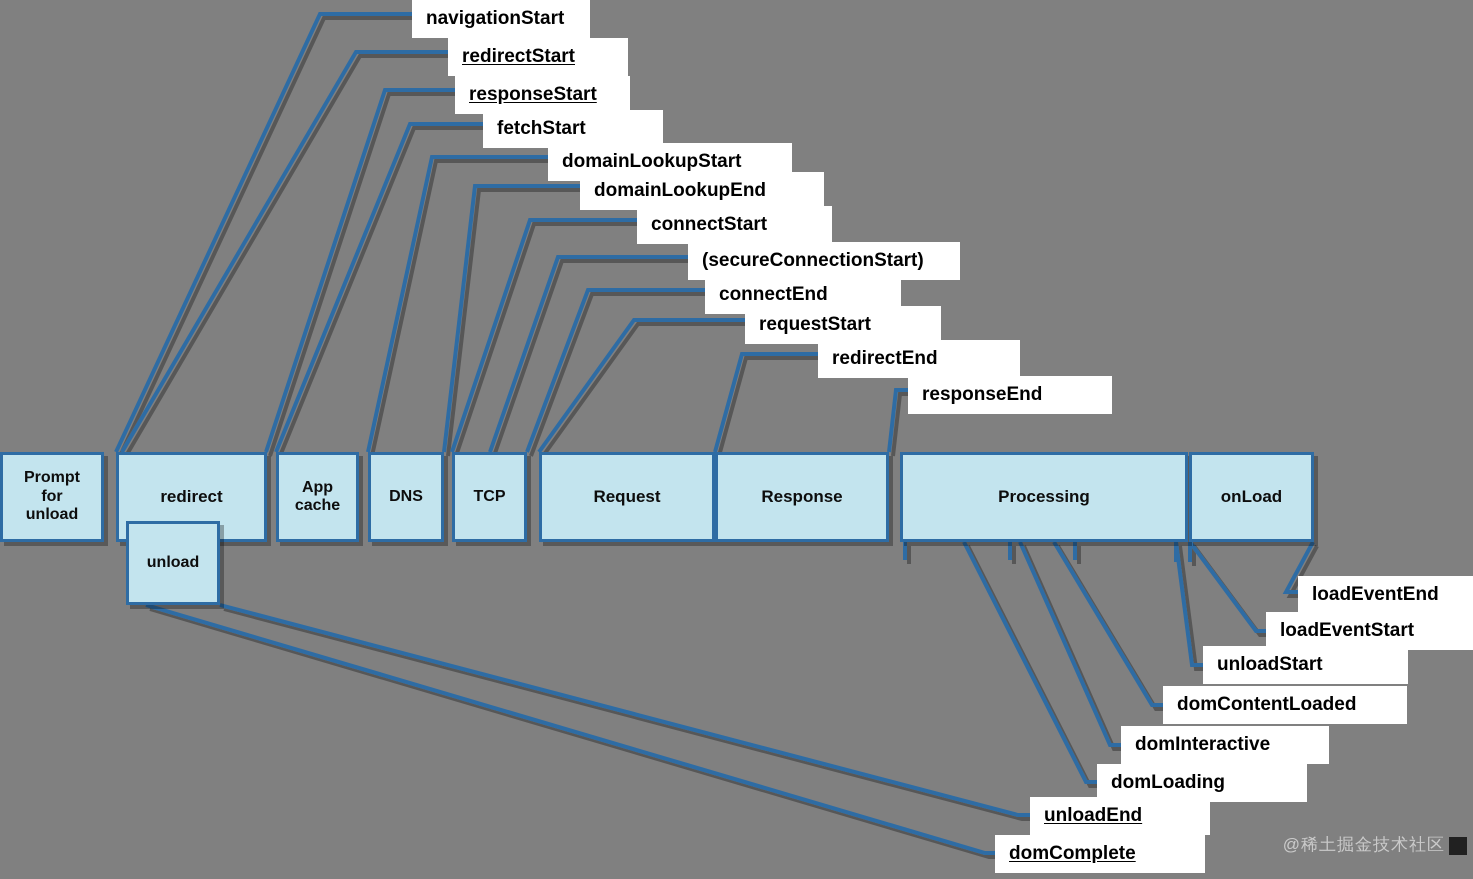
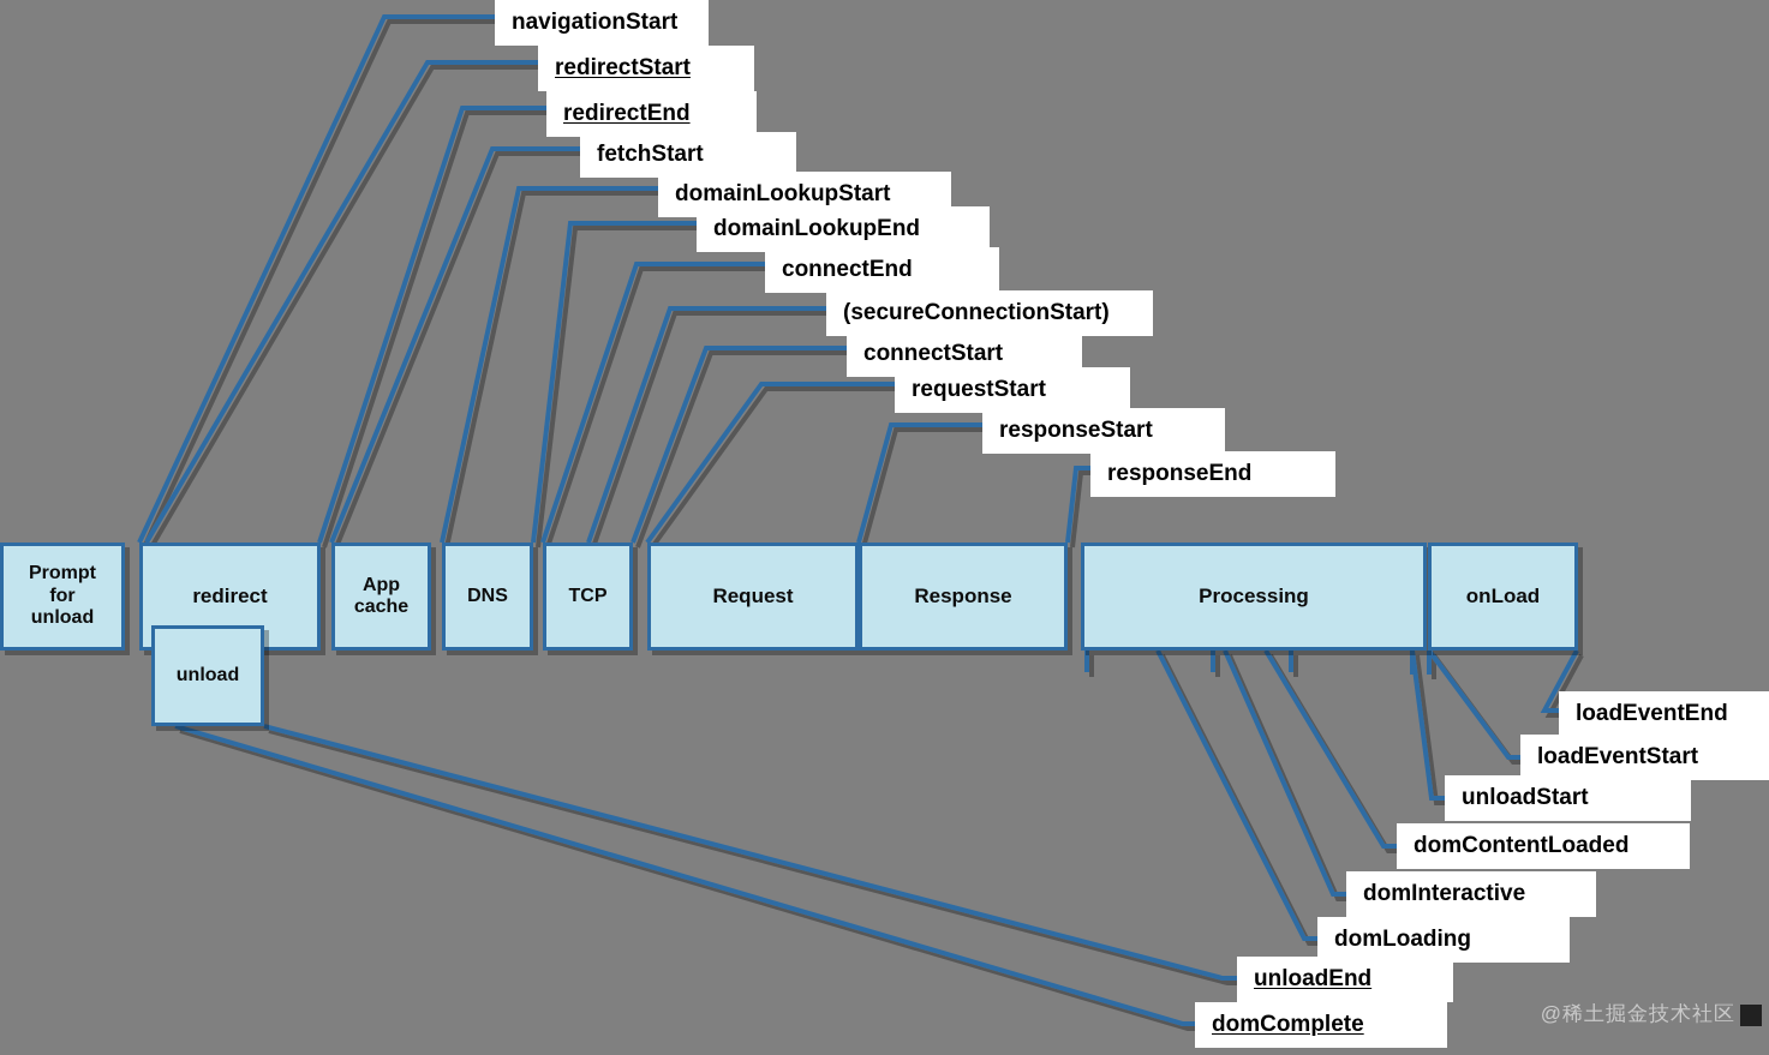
  Prompt
  for
  unload
  redirect
  unload
  App
  cache
  DNS
  TCP
  Request
  Response
  Processing
  onLoad
  navigationStart
  redirectStart
- responseStart
+ redirectEnd
  fetchStart
  domainLookupStart
  domainLookupEnd
- connectStart
+ connectEnd
  (secureConnectionStart)
- connectEnd
+ connectStart
  requestStart
- redirectEnd
+ responseStart
  responseEnd
  loadEventEnd
  loadEventStart
  unloadStart
  domContentLoaded
  domInteractive
  domLoading
  unloadEnd
  domComplete
  @稀土掘金技术社区
